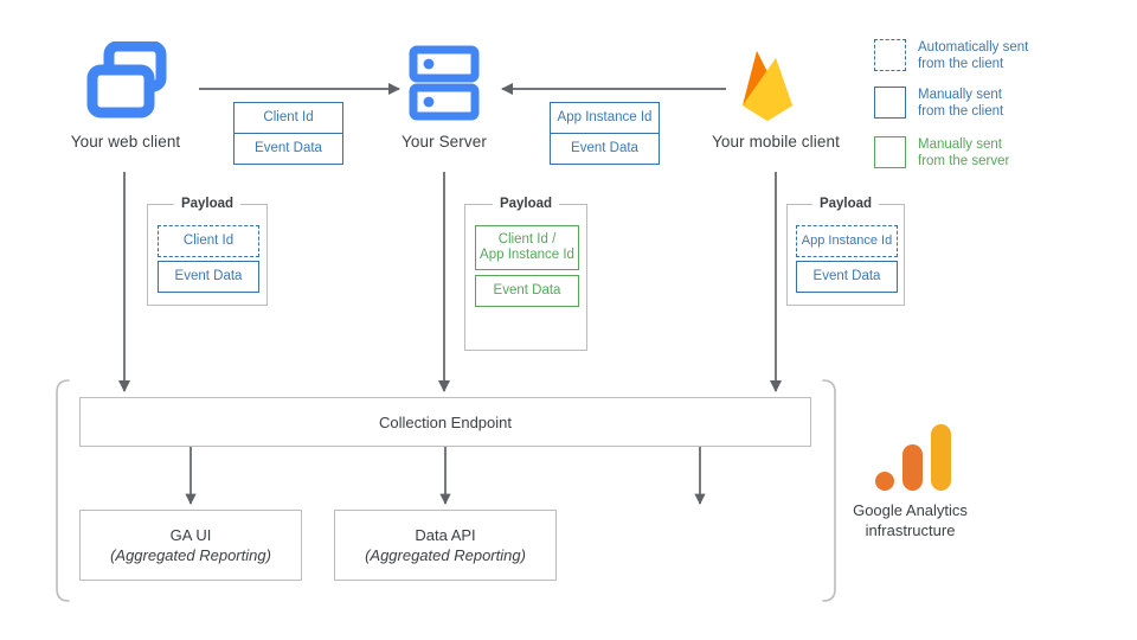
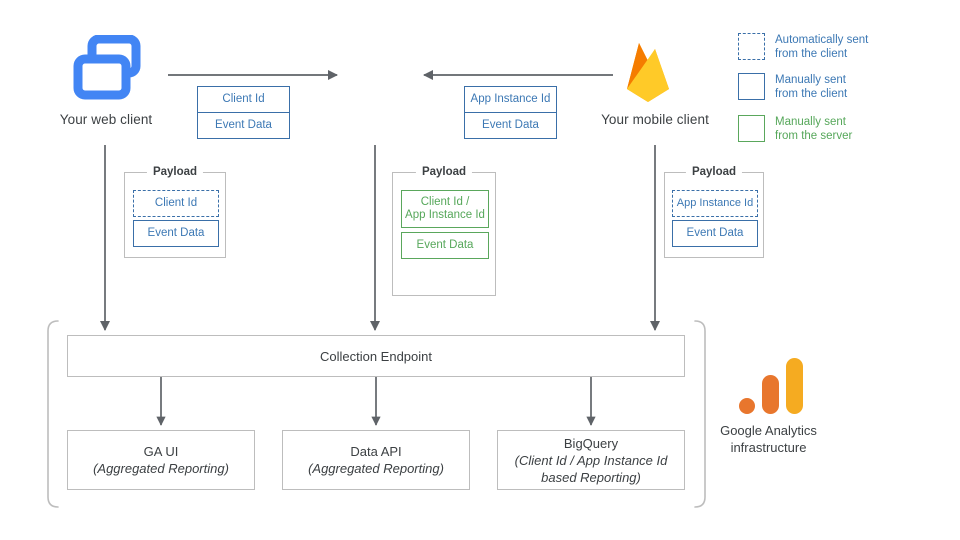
  Your web client
  Client Id
  Event Data
- Your Server
  App Instance Id
  Event Data
  Your mobile client
  Automatically sent
  from the client
  Manually sent
  from the client
  Manually sent
  from the server
  Payload
  Client Id
  Event Data
  Payload
  Client Id /
  App Instance Id
  Event Data
  Payload
  App Instance Id
  Event Data
  Collection Endpoint
  GA UI
  (Aggregated Reporting)
  Data API
  (Aggregated Reporting)
+ BigQuery
+ (Client Id / App Instance Id
+ based Reporting)
  Google Analytics
  infrastructure
